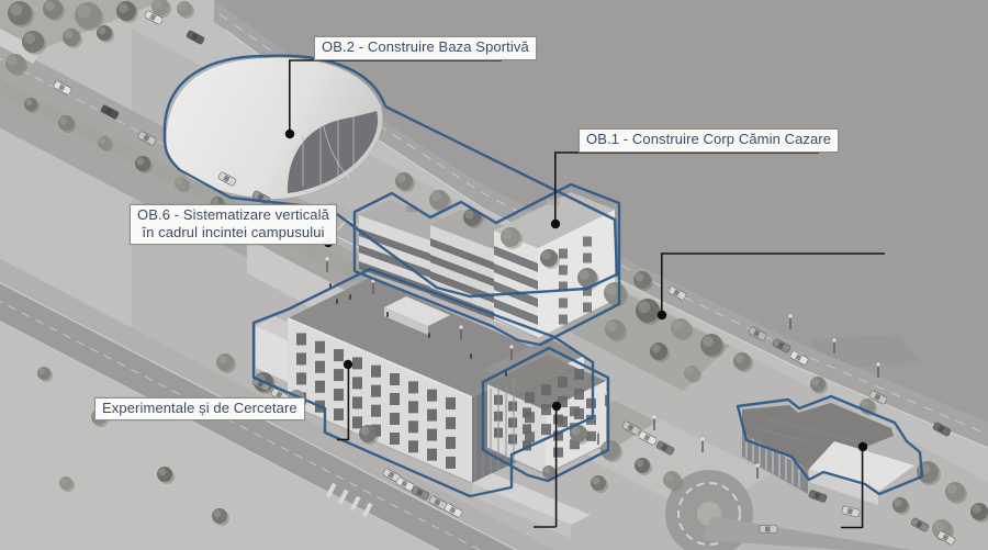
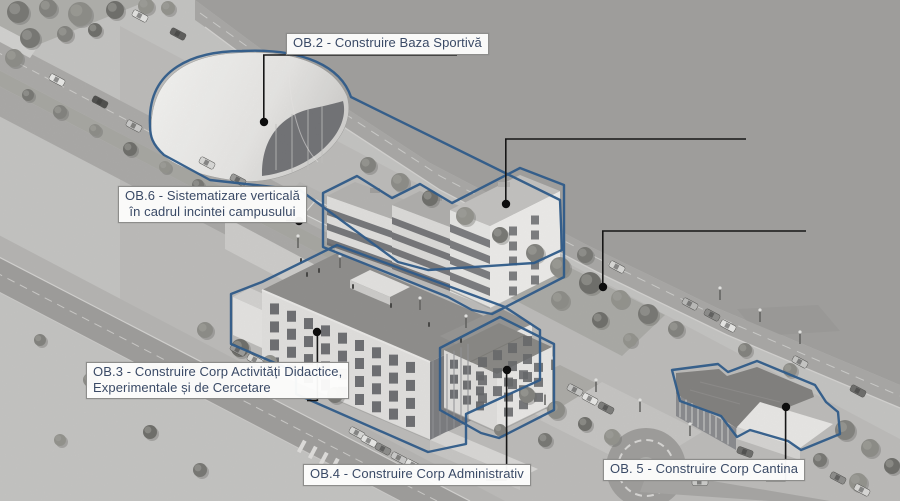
  OB.2 - Construire Baza Sportivă
- OB.1 - Construire Corp Cămin Cazare
  OB.6 - Sistematizare verticală
  în cadrul incintei campusului
+ OB.3 - Construire Corp Activități Didactice,
  Experimentale și de Cercetare
+ OB.4 - Construire Corp Administrativ
+ OB. 5 - Construire Corp Cantina
